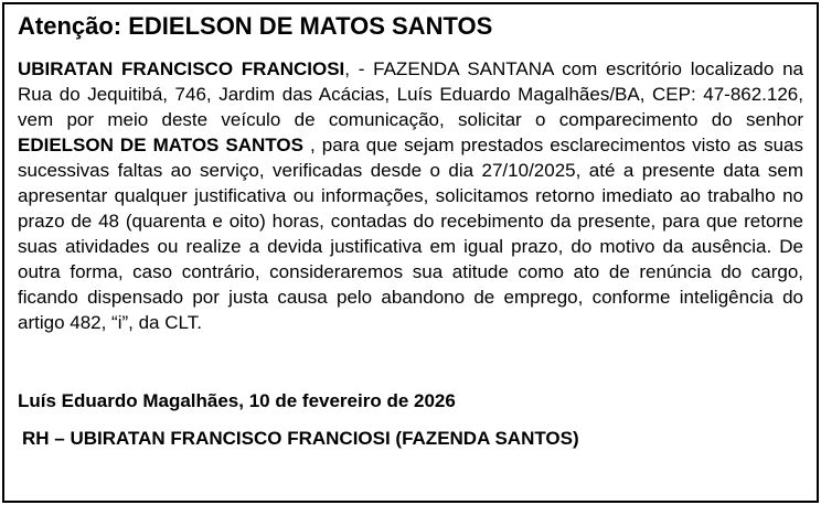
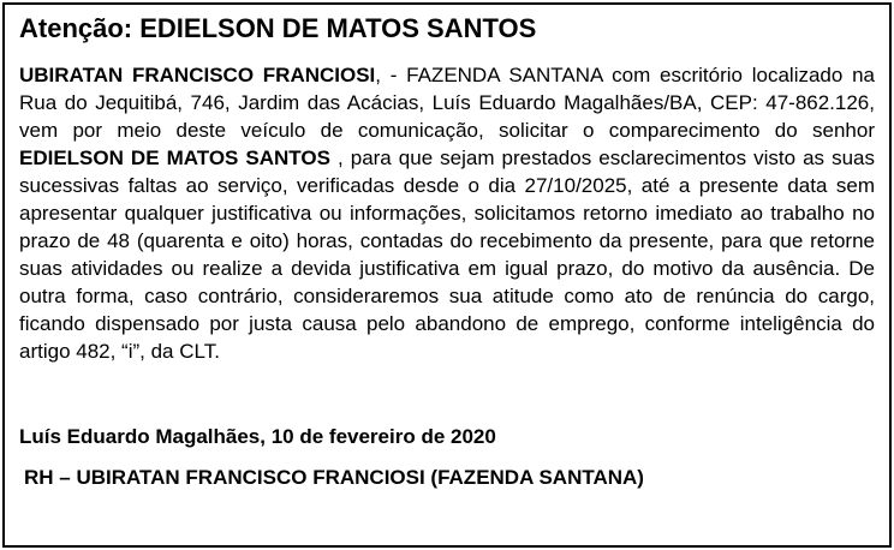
  Atenção: EDIELSON DE MATOS SANTOS
  UBIRATAN FRANCISCO FRANCIOSI, - FAZENDA SANTANA com escritório localizado na Rua do Jequitibá, 746, Jardim das Acácias, Luís Eduardo Magalhães/BA, CEP: 47-862.126, vem por meio deste veículo de comunicação, solicitar o comparecimento do senhor EDIELSON DE MATOS SANTOS , para que sejam prestados esclarecimentos visto as suas sucessivas faltas ao serviço, verificadas desde o dia 27/10/2025, até a presente data sem apresentar qualquer justificativa ou informações, solicitamos retorno imediato ao trabalho no prazo de 48 (quarenta e oito) horas, contadas do recebimento da presente, para que retorne suas atividades ou realize a devida justificativa em igual prazo, do motivo da ausência. De outra forma, caso contrário, consideraremos sua atitude como ato de renúncia do cargo, ficando dispensado por justa causa pelo abandono de emprego, conforme inteligência do artigo 482, “i”, da CLT.
- Luís Eduardo Magalhães, 10 de fevereiro de 2026
+ Luís Eduardo Magalhães, 10 de fevereiro de 2020
- RH – UBIRATAN FRANCISCO FRANCIOSI (FAZENDA SANTOS)
+ RH – UBIRATAN FRANCISCO FRANCIOSI (FAZENDA SANTANA)
